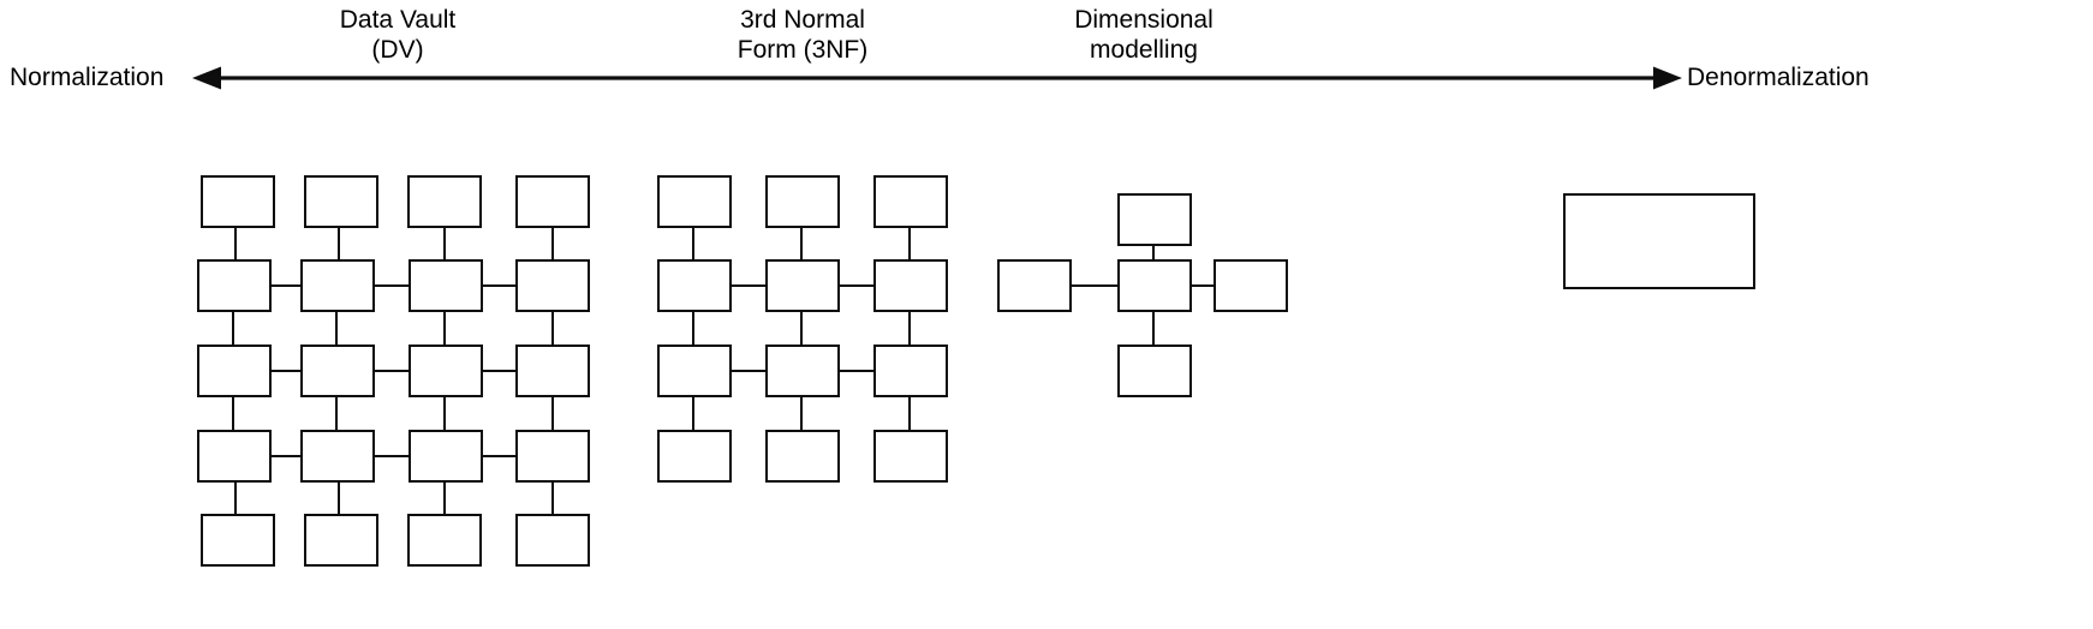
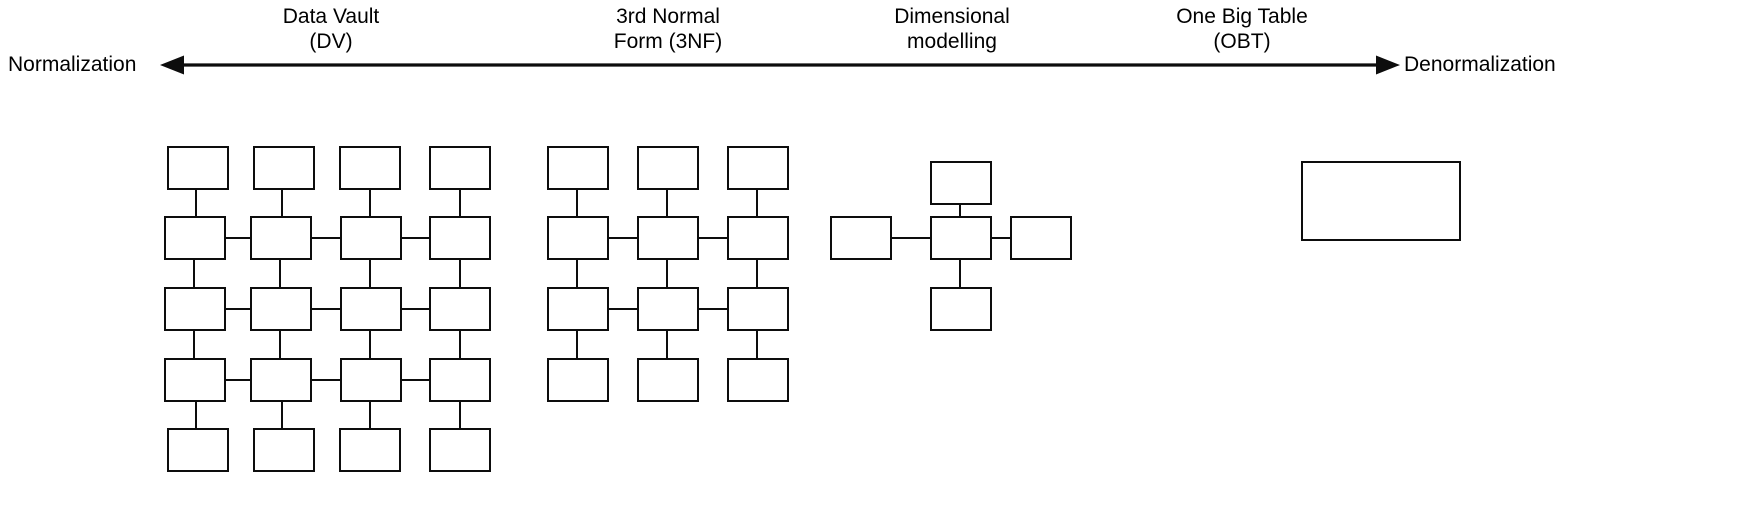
  Normalization
  Denormalization
  Data Vault
  (DV)
  3rd Normal
  Form (3NF)
  Dimensional
  modelling
+ One Big Table
+ (OBT)
